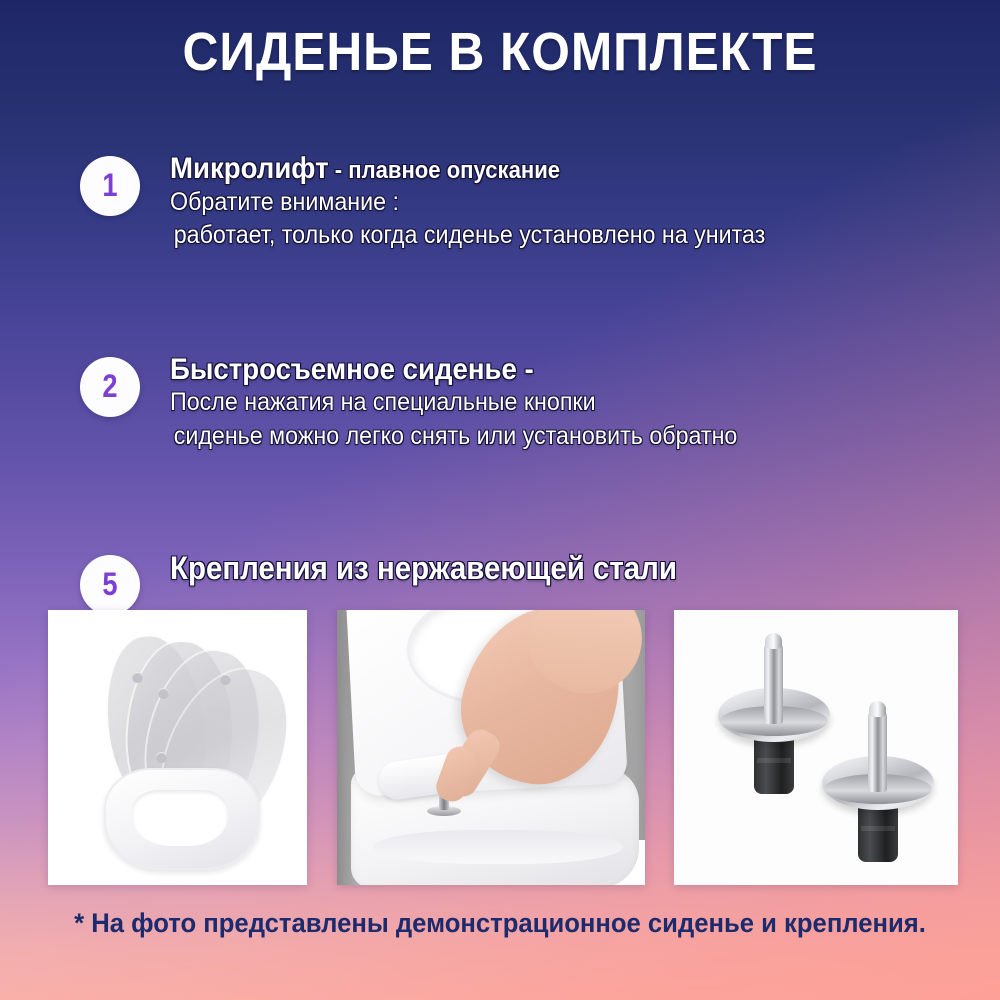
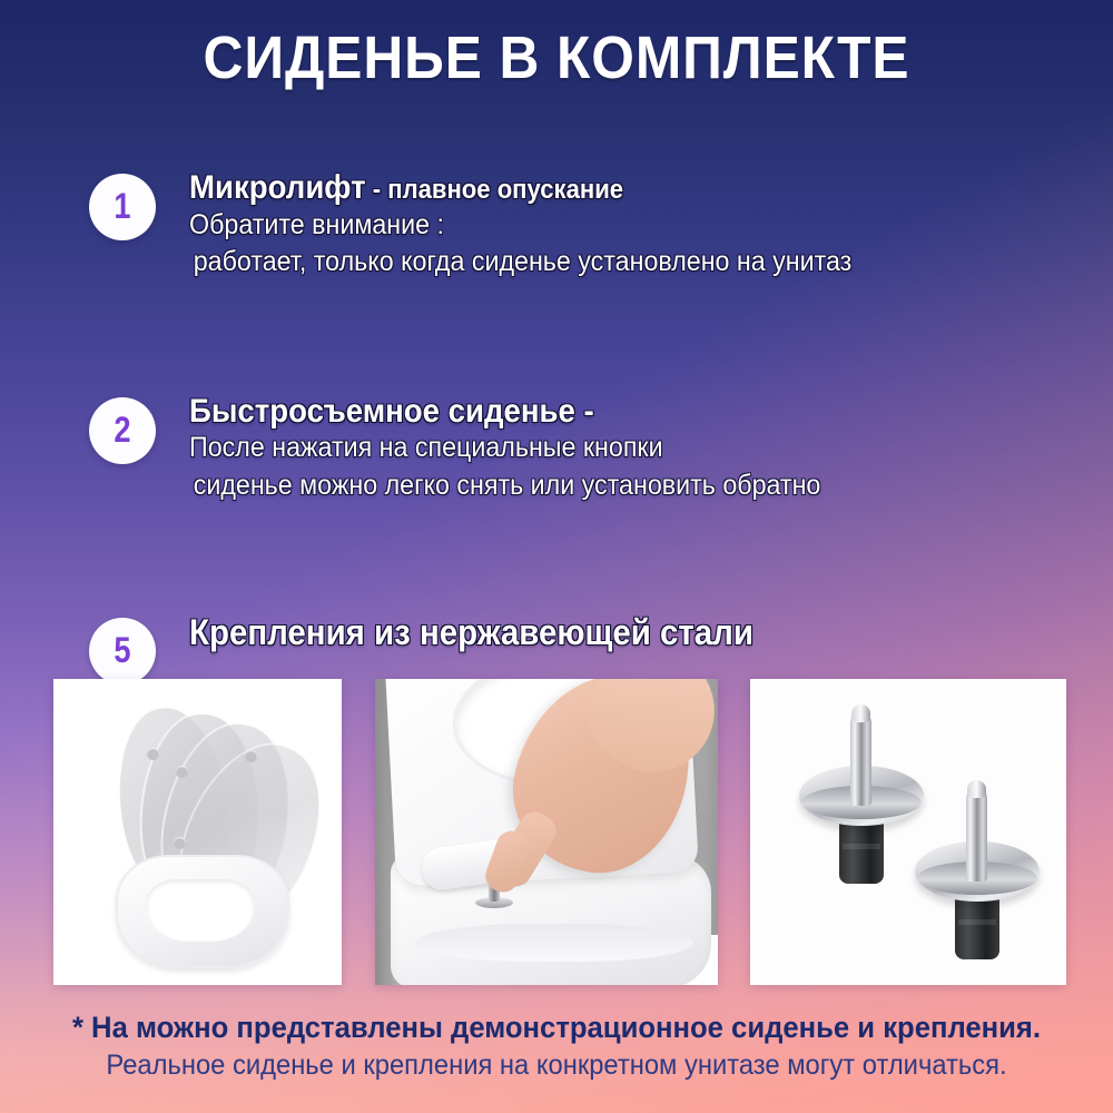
  СИДЕНЬЕ В КОМПЛЕКТЕ
  1
  Микролифт - плавное опускание
  Обратите внимание :
  работает, только когда сиденье установлено на унитаз
  2
  Быстросъемное сиденье -
  После нажатия на специальные кнопки
  сиденье можно легко снять или установить обратно
  5
  Крепления из нержавеющей стали
- * На фото представлены демонстрационное сиденье и крепления.
+ * На можно представлены демонстрационное сиденье и крепления.
+ Реальное сиденье и крепления на конкретном унитазе могут отличаться.
